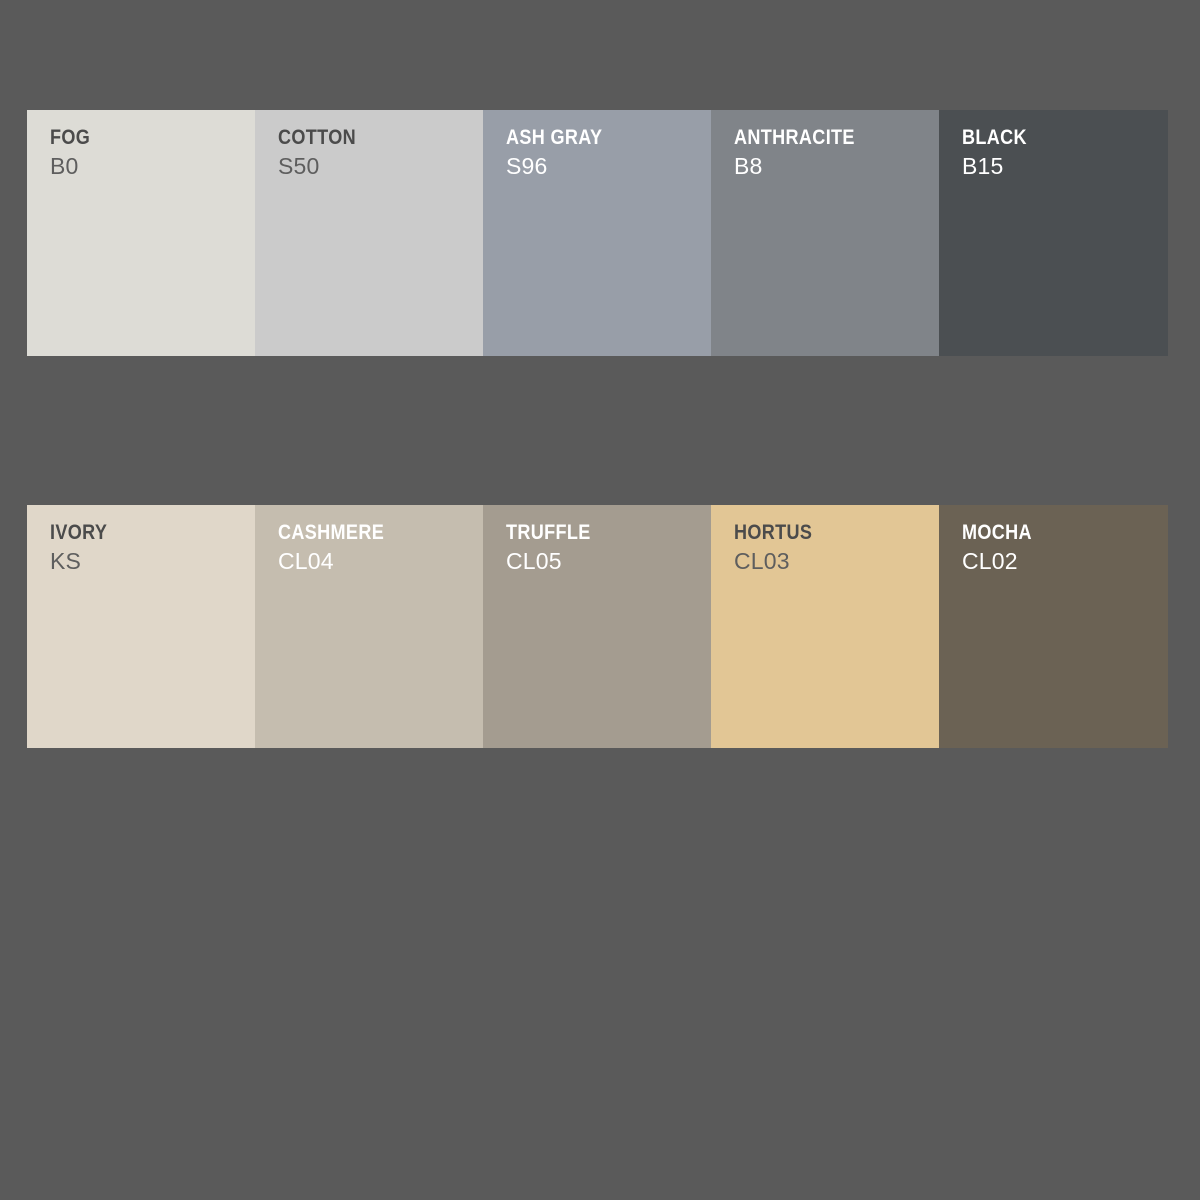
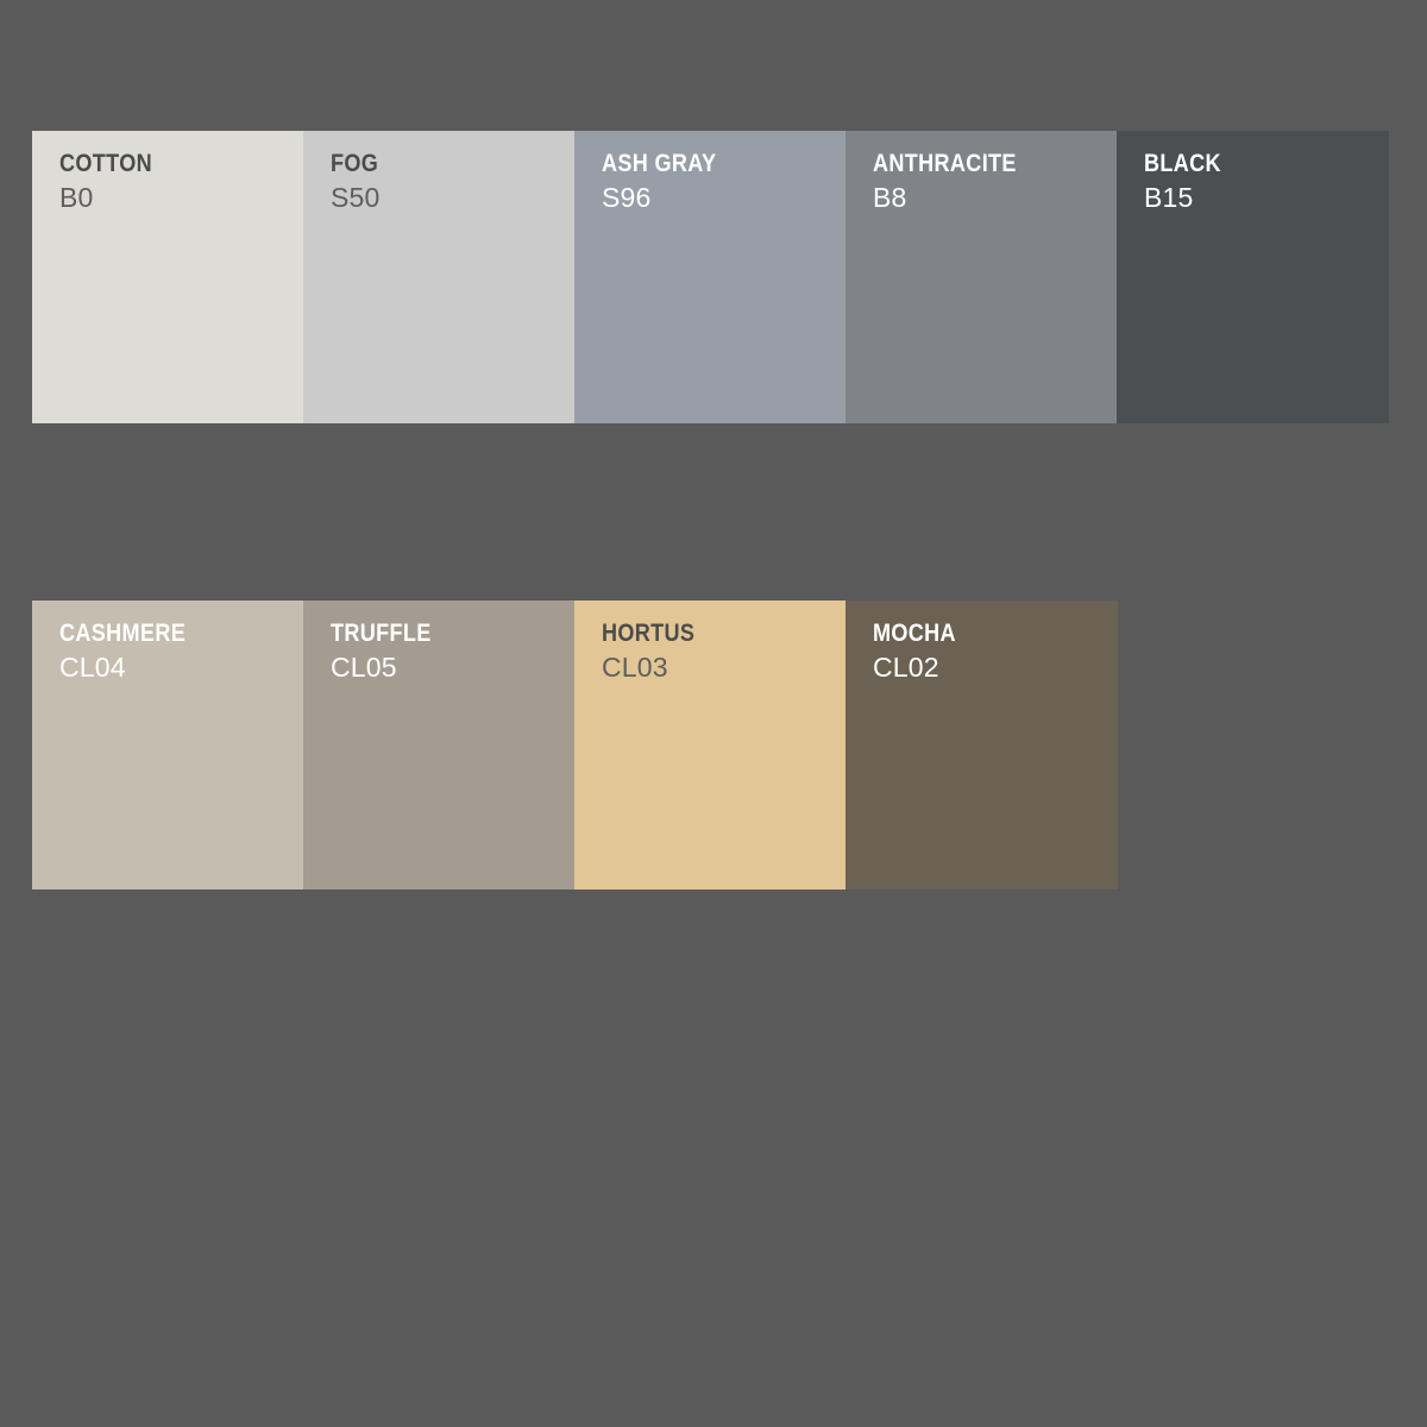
- FOG
+ COTTON
  B0
- COTTON
+ FOG
  S50
  ASH GRAY
  S96
  ANTHRACITE
  B8
  BLACK
  B15
- IVORY
- KS
  CASHMERE
  CL04
  TRUFFLE
  CL05
  HORTUS
  CL03
  MOCHA
  CL02
